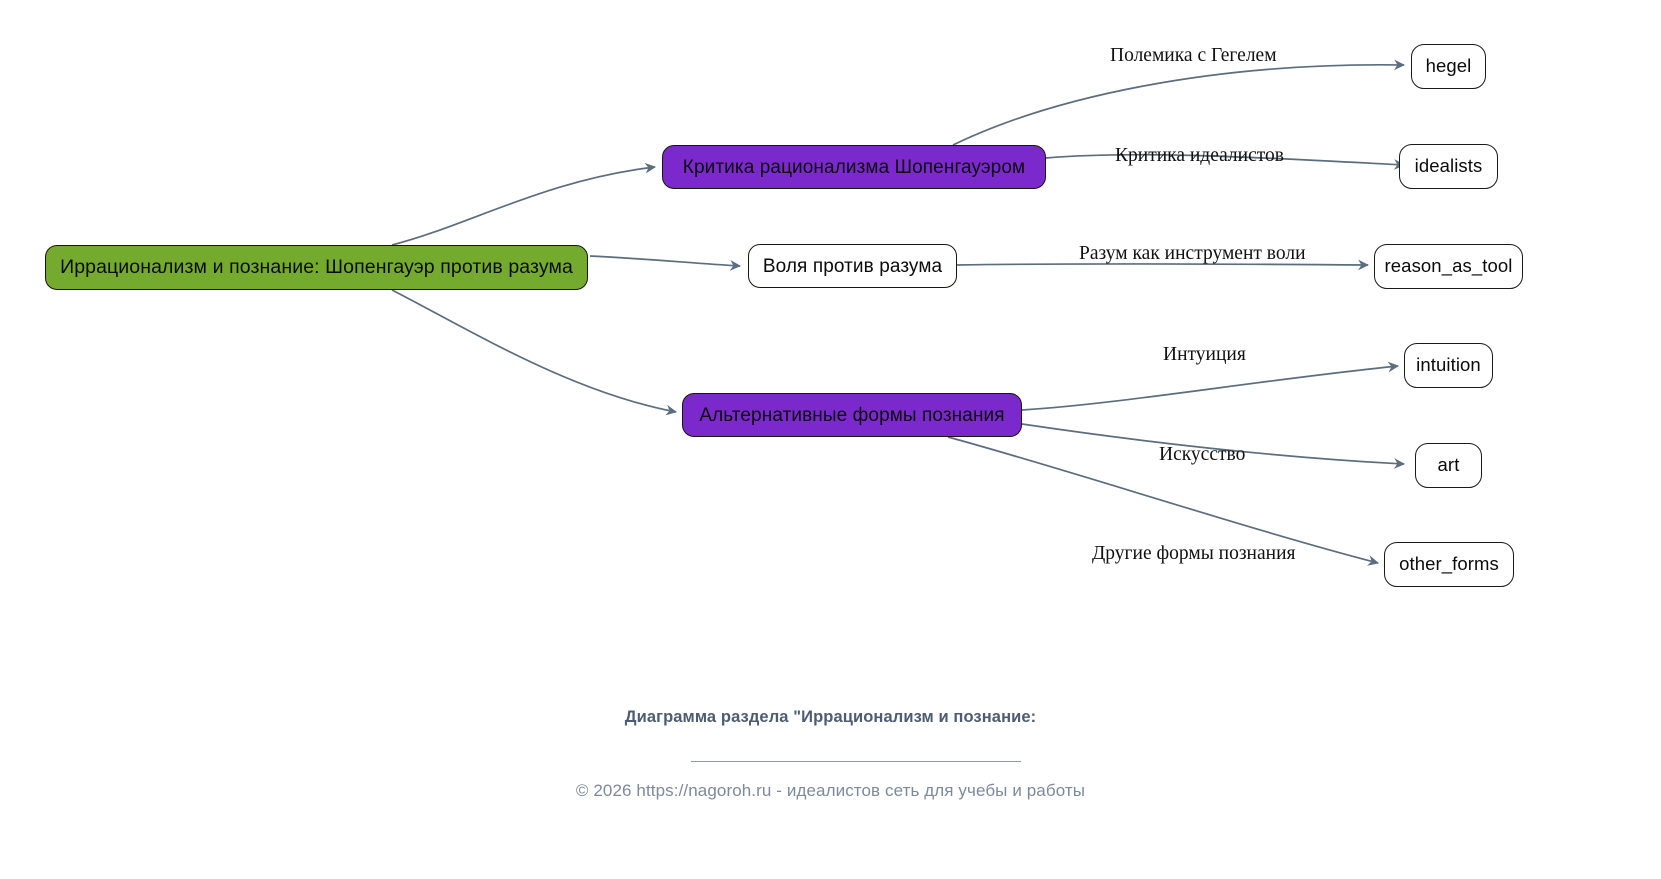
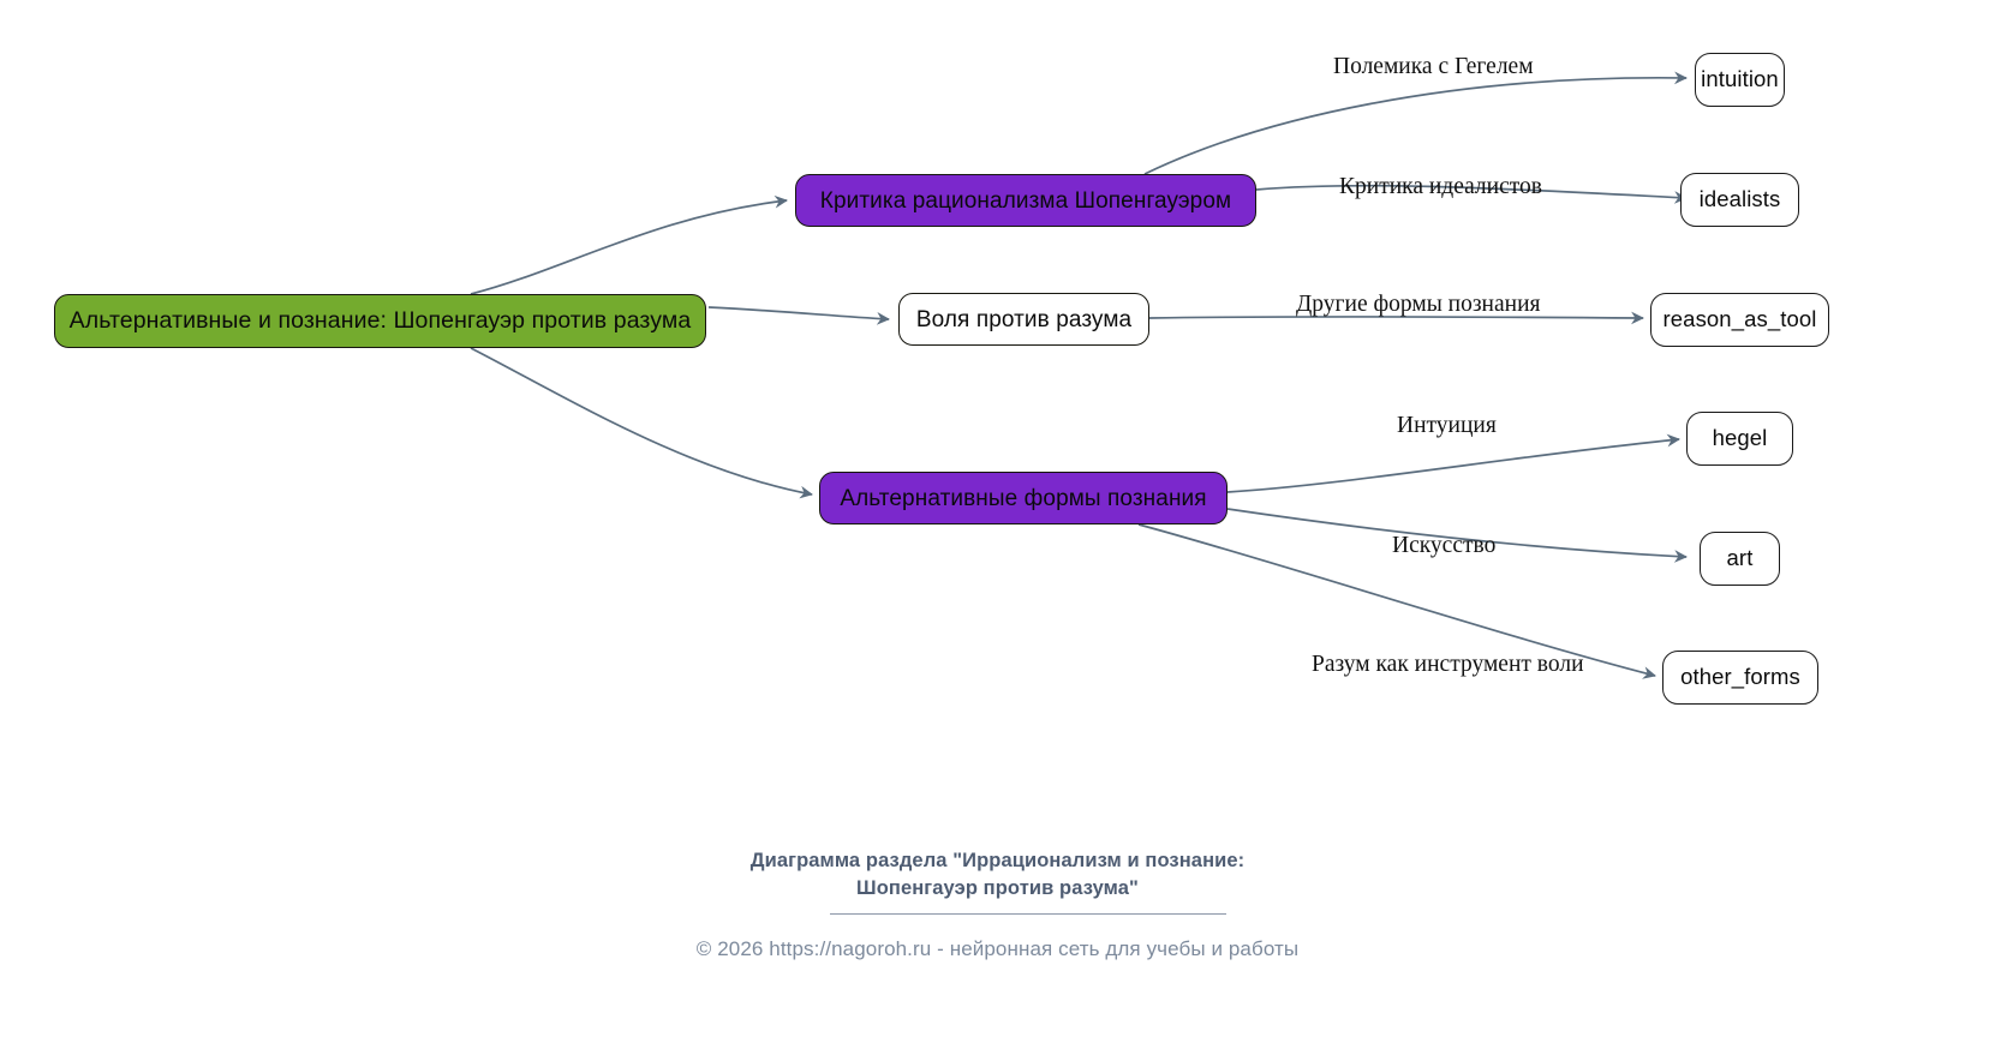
- Иррационализм и познание: Шопенгауэр против разума
+ Альтернативные и познание: Шопенгауэр против разума
  Критика рационализма Шопенгауэром
  Воля против разума
  Альтернативные формы познания
- hegel
+ intuition
  idealists
  reason_as_tool
- intuition
+ hegel
  art
  other_forms
  Полемика с Гегелем
  Критика идеалистов
- Разум как инструмент воли
+ Другие формы познания
  Интуиция
  Искусство
- Другие формы познания
+ Разум как инструмент воли
  Диаграмма раздела "Иррационализм и познание:
+ Шопенгауэр против разума"
- © 2026 https://nagoroh.ru - идеалистов сеть для учебы и работы
+ © 2026 https://nagoroh.ru - нейронная сеть для учебы и работы
